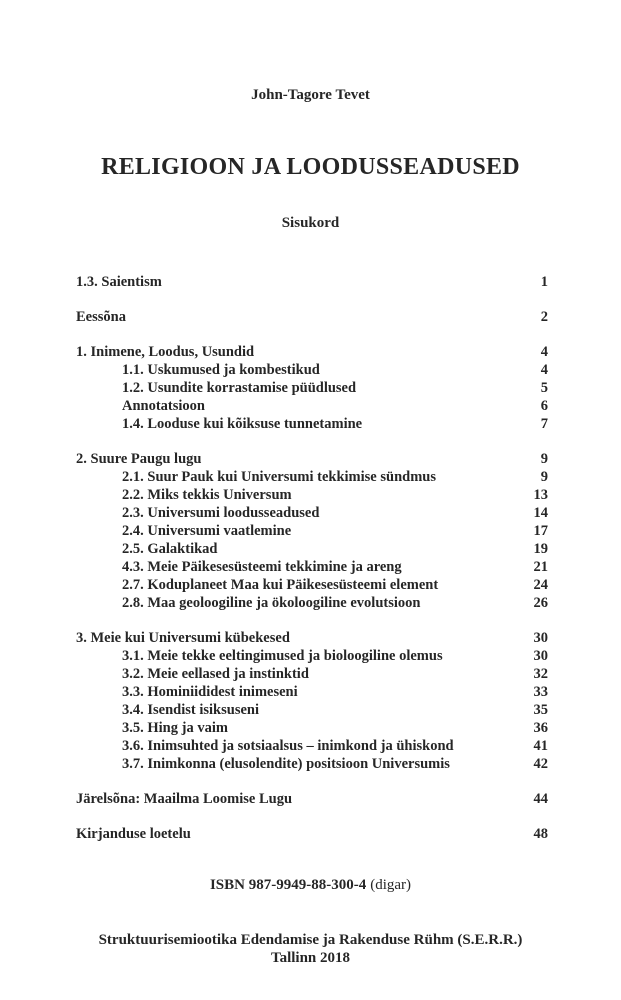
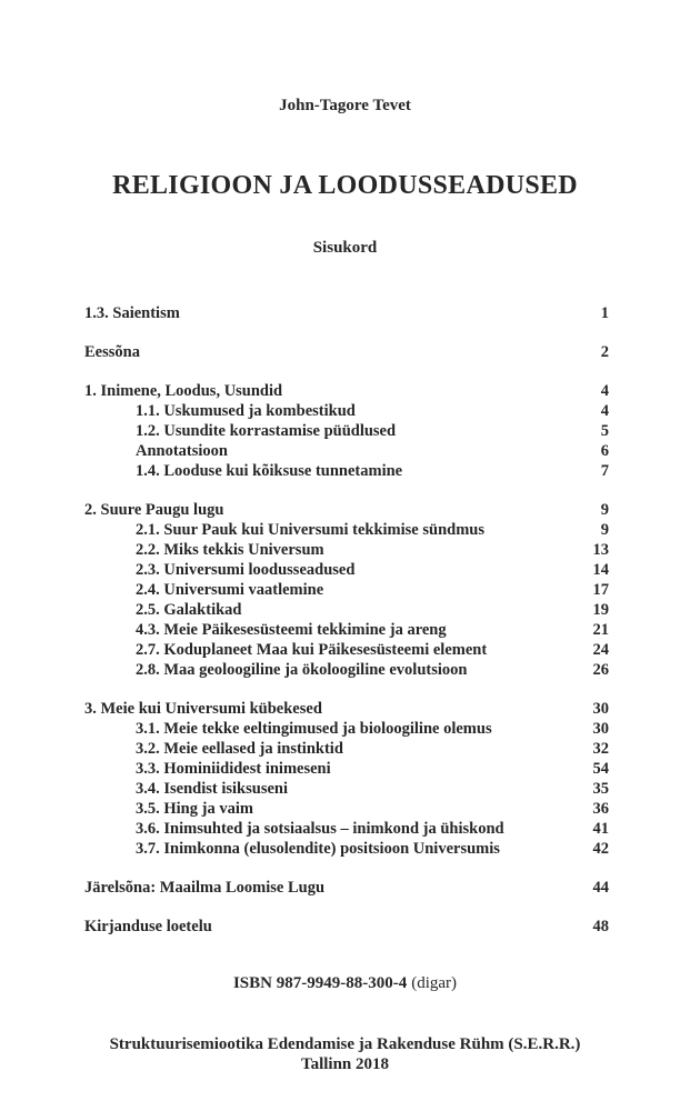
  John-Tagore Tevet
  RELIGIOON JA LOODUSSEADUSED
  Sisukord
  1.3. Saientism
  1
  Eessõna
  2
  1. Inimene, Loodus, Usundid
  4
  1.1. Uskumused ja kombestikud
  4
  1.2. Usundite korrastamise püüdlused
  5
  Annotatsioon
  6
  1.4. Looduse kui kõiksuse tunnetamine
  7
  2. Suure Paugu lugu
  9
  2.1. Suur Pauk kui Universumi tekkimise sündmus
  9
  2.2. Miks tekkis Universum
  13
  2.3. Universumi loodusseadused
  14
  2.4. Universumi vaatlemine
  17
  2.5. Galaktikad
  19
  4.3. Meie Päikesesüsteemi tekkimine ja areng
  21
  2.7. Koduplaneet Maa kui Päikesesüsteemi element
  24
  2.8. Maa geoloogiline ja ökoloogiline evolutsioon
  26
  3. Meie kui Universumi kübekesed
  30
  3.1. Meie tekke eeltingimused ja bioloogiline olemus
  30
  3.2. Meie eellased ja instinktid
  32
  3.3. Hominiididest inimeseni
- 33
+ 54
  3.4. Isendist isiksuseni
  35
  3.5. Hing ja vaim
  36
  3.6. Inimsuhted ja sotsiaalsus – inimkond ja ühiskond
  41
  3.7. Inimkonna (elusolendite) positsioon Universumis
  42
  Järelsõna: Maailma Loomise Lugu
  44
  Kirjanduse loetelu
  48
  ISBN 987-9949-88-300-4 (digar)
  Struktuurisemiootika Edendamise ja Rakenduse Rühm (S.E.R.R.)
  Tallinn 2018
